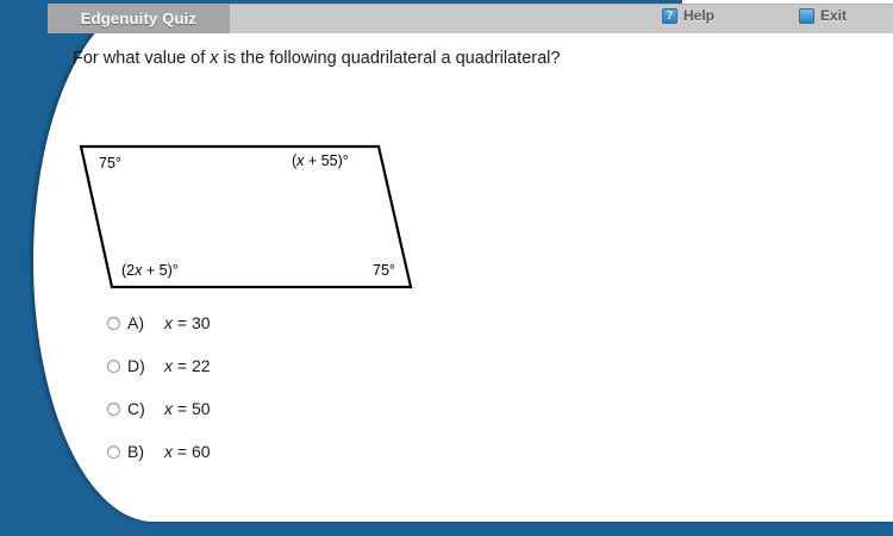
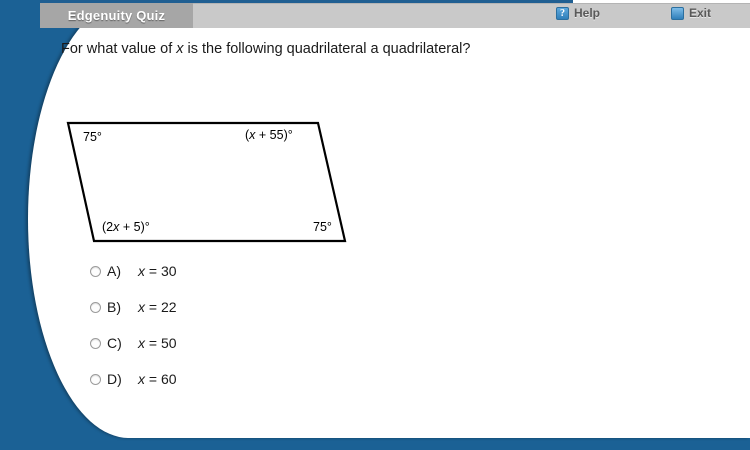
  Edgenuity Quiz
  ?
  Help
  Exit
  For what value of x is the following quadrilateral a quadrilateral?
  75°
  (x + 55)°
  (2x + 5)°
  75°
  A)
  x = 30
- D)
+ B)
  x = 22
  C)
  x = 50
- B)
+ D)
  x = 60
